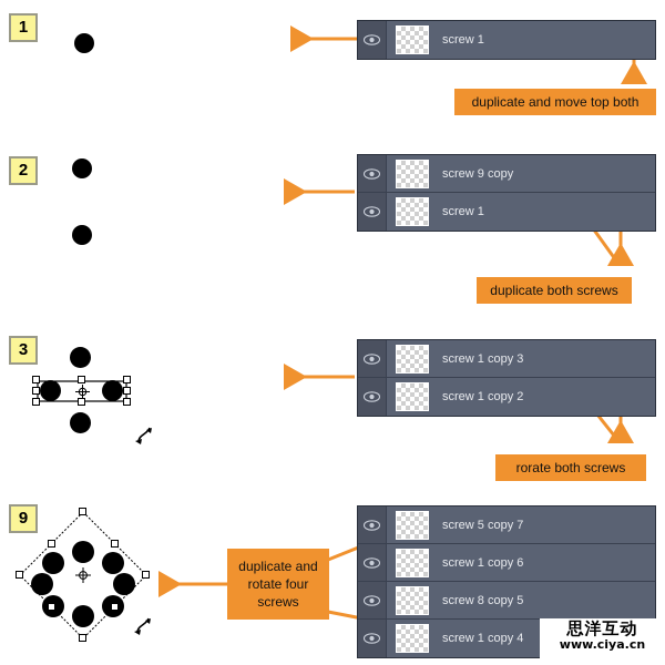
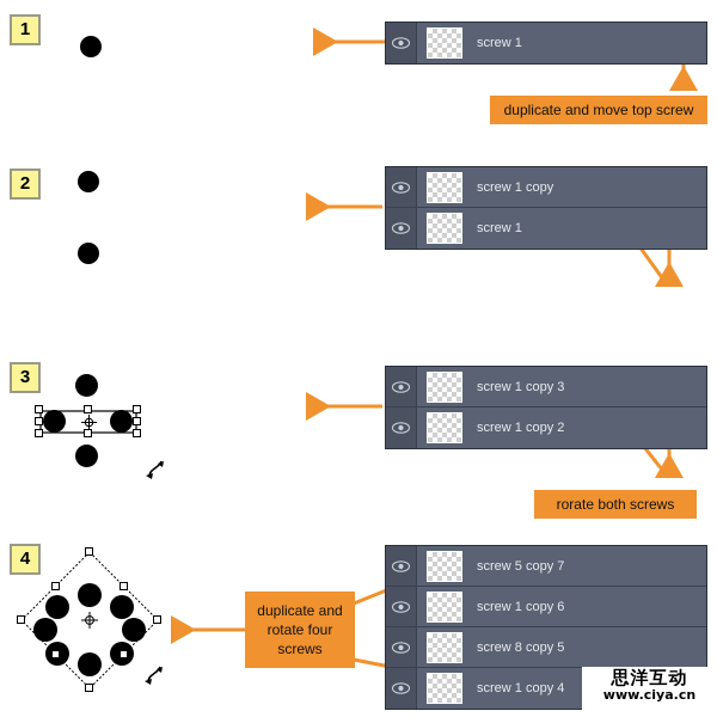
  1
  screw 1
- duplicate and move top both
+ duplicate and move top screw
  2
- screw 9 copy
+ screw 1 copy
  screw 1
- duplicate both screws
  3
  screw 1 copy 3
  screw 1 copy 2
  rorate both screws
- 9
+ 4
  duplicate and
  rotate four
  screws
  screw 5 copy 7
  screw 1 copy 6
  screw 8 copy 5
  screw 1 copy 4
  思洋互动
  www.ciya.cn
